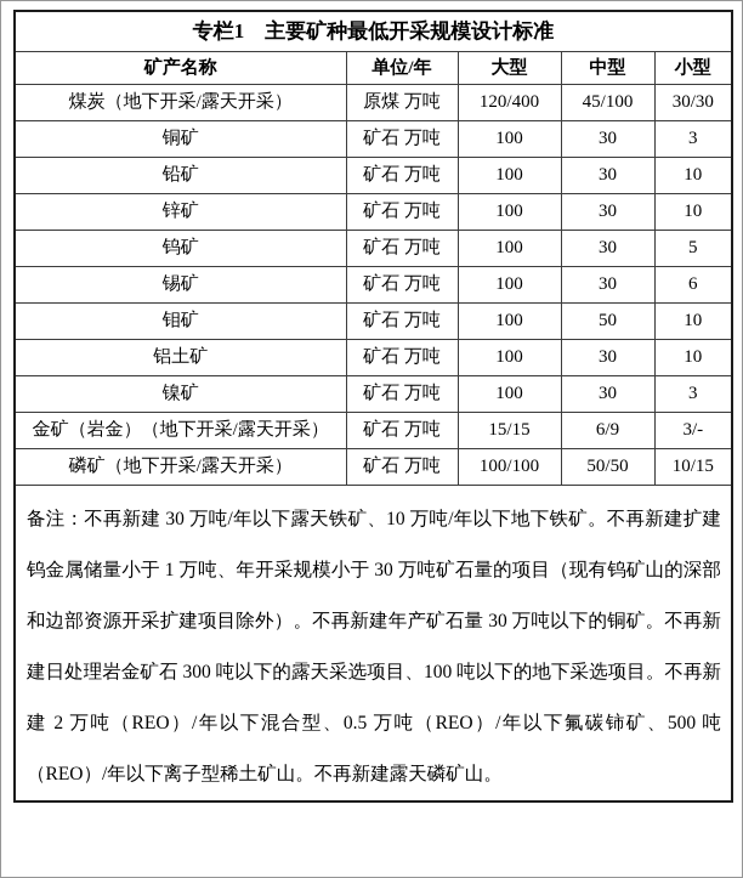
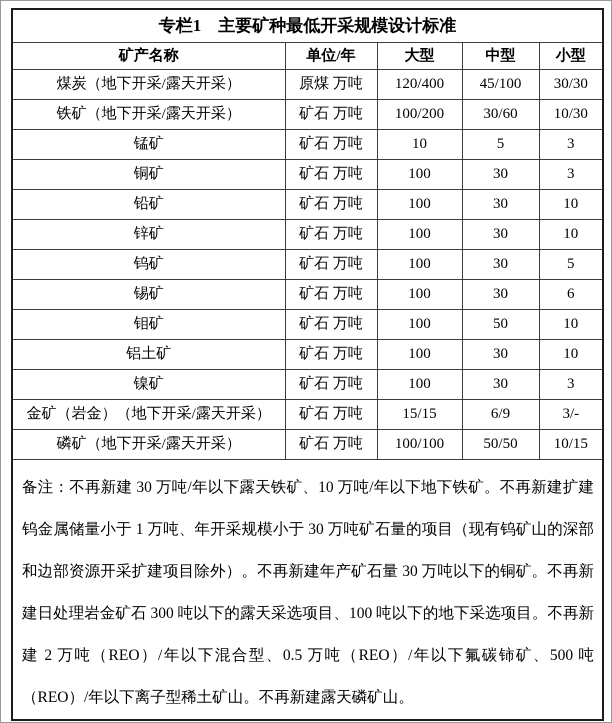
  专栏1 主要矿种最低开采规模设计标准
  矿产名称	单位/年	大型	中型	小型
  煤炭（地下开采/露天开采）	原煤 万吨	120/400	45/100	30/30
+ 铁矿（地下开采/露天开采）	矿石 万吨	100/200	30/60	10/30
+ 锰矿	矿石 万吨	10	5	3
  铜矿	矿石 万吨	100	30	3
  铅矿	矿石 万吨	100	30	10
  锌矿	矿石 万吨	100	30	10
  钨矿	矿石 万吨	100	30	5
  锡矿	矿石 万吨	100	30	6
  钼矿	矿石 万吨	100	50	10
  铝土矿	矿石 万吨	100	30	10
  镍矿	矿石 万吨	100	30	3
  金矿（岩金）（地下开采/露天开采）	矿石 万吨	15/15	6/9	3/-
  磷矿（地下开采/露天开采）	矿石 万吨	100/100	50/50	10/15
  备注：不再新建 30 万吨/年以下露天铁矿、10 万吨/年以下地下铁矿。不再新建扩建钨金属储量小于 1 万吨、年开采规模小于 30 万吨矿石量的项目（现有钨矿山的深部和边部资源开采扩建项目除外）。不再新建年产矿石量 30 万吨以下的铜矿。不再新建日处理岩金矿石 300 吨以下的露天采选项目、100 吨以下的地下采选项目。不再新建 2 万吨（REO）/年以下混合型、0.5 万吨（REO）/年以下氟碳铈矿、500 吨（REO）/年以下离子型稀土矿山。不再新建露天磷矿山。
